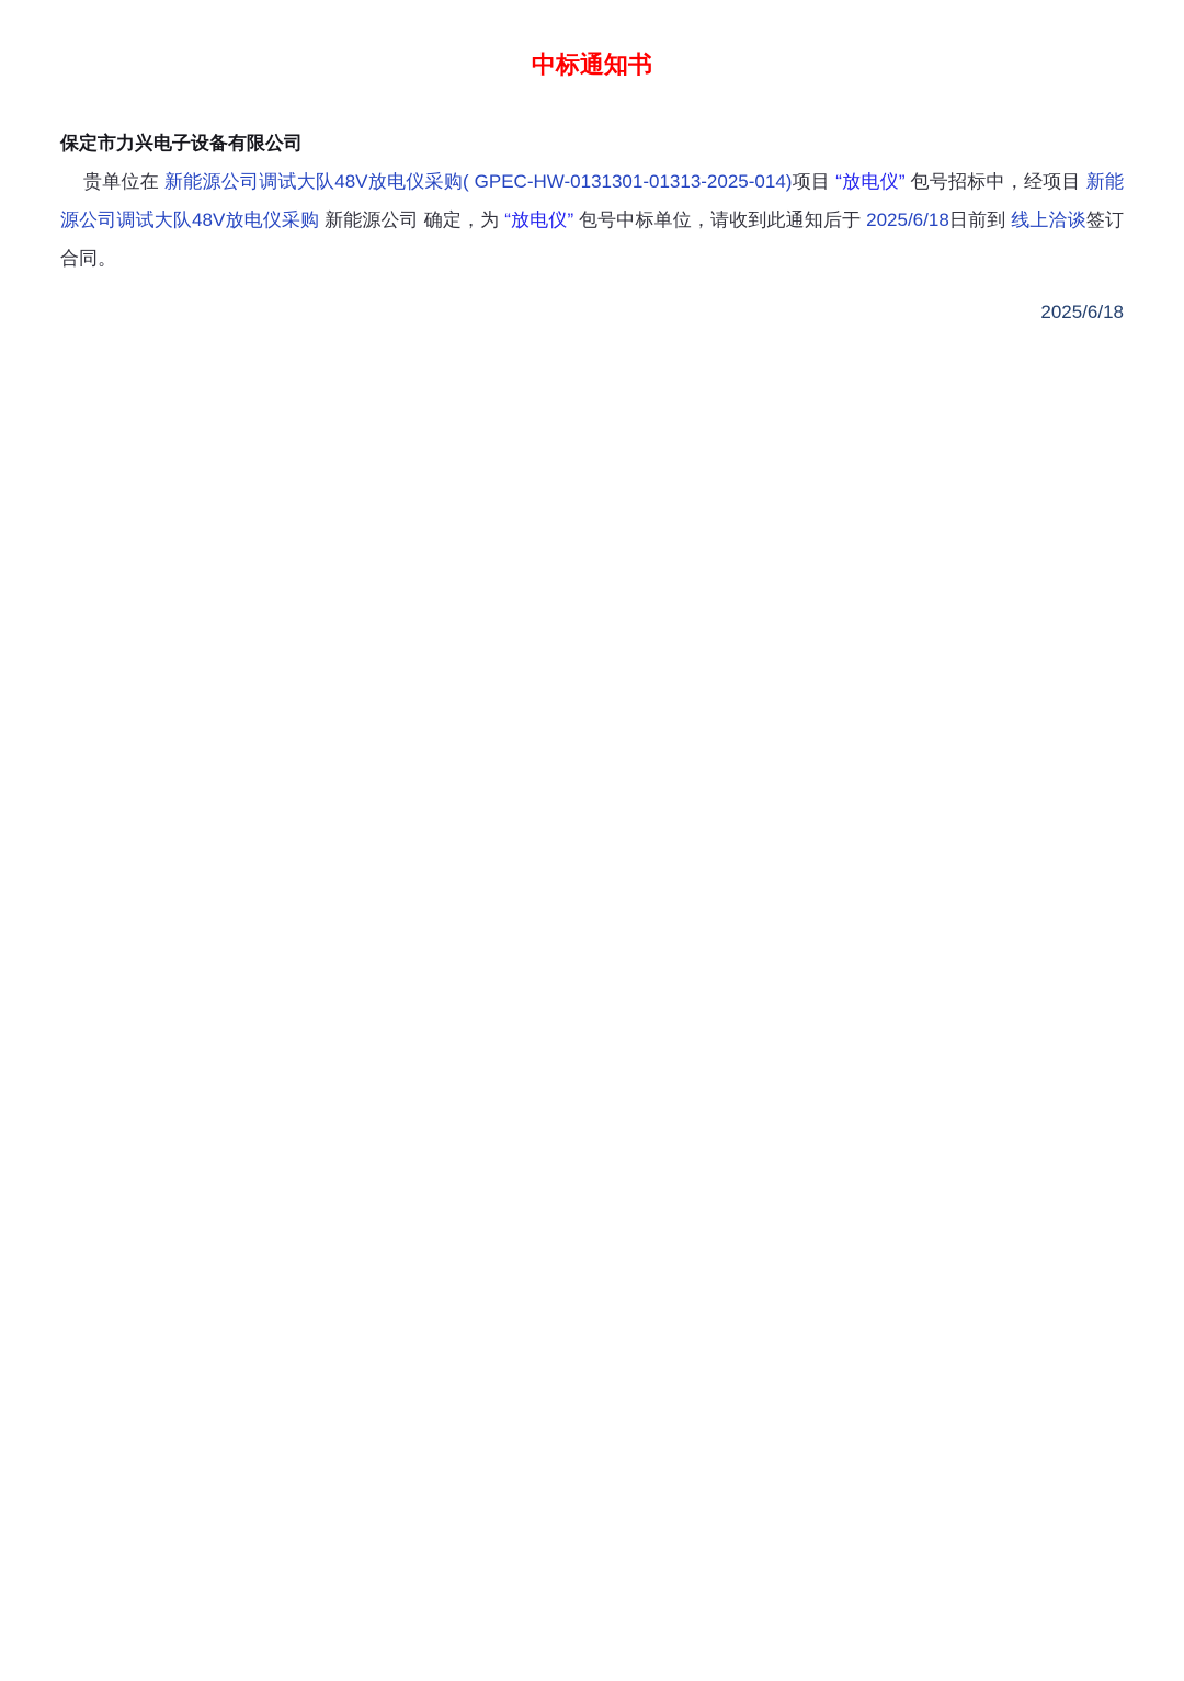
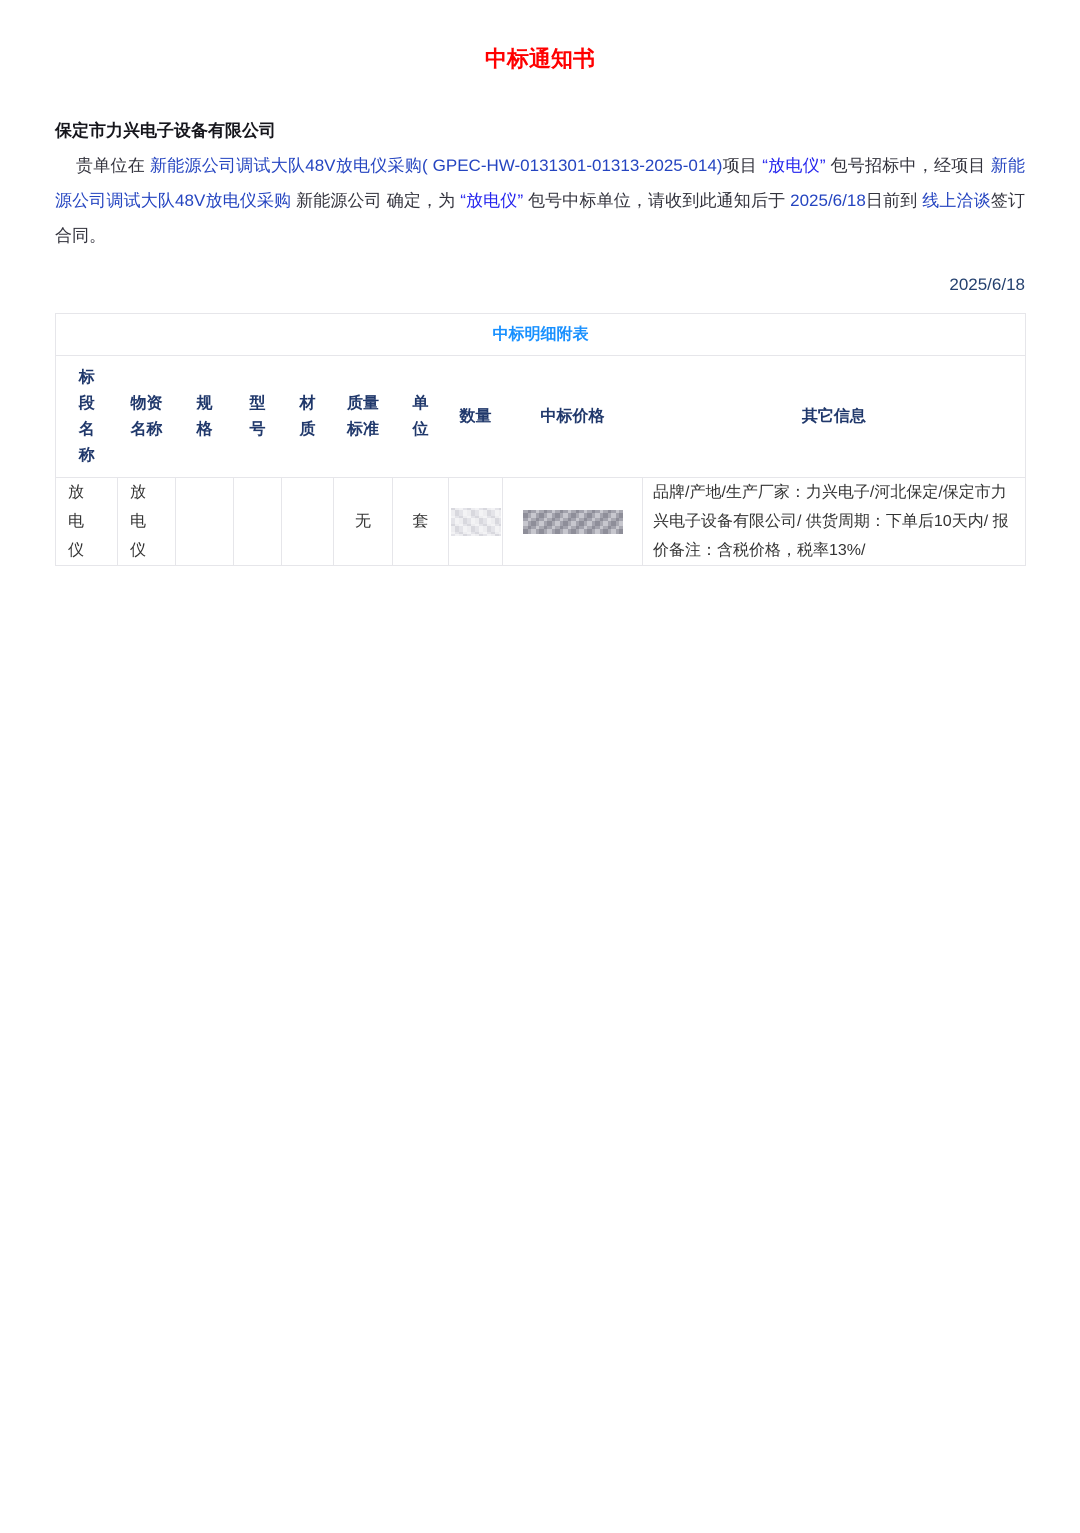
  中标通知书
  保定市力兴电子设备有限公司
  贵单位在 新能源公司调试大队48V放电仪采购( GPEC-HW-0131301-01313-2025-014)项目 “放电仪” 包号招标中，经项目 新能源公司调试大队48V放电仪采购 新能源公司 确定，为 “放电仪” 包号中标单位，请收到此通知后于 2025/6/18日前到 线上洽谈签订合同。
  2025/6/18
+ 中标明细附表
+ 标 段 名 称	物资 名称	规 格	型 号	材 质	质量 标准	单 位	数量	中标价格	其它信息
+ 放 电 仪	放 电 仪				无	套			品牌/产地/生产厂家：力兴电子/河北保定/保定市力兴电子设备有限公司/ 供货周期：下单后10天内/ 报价备注：含税价格，税率13%/
